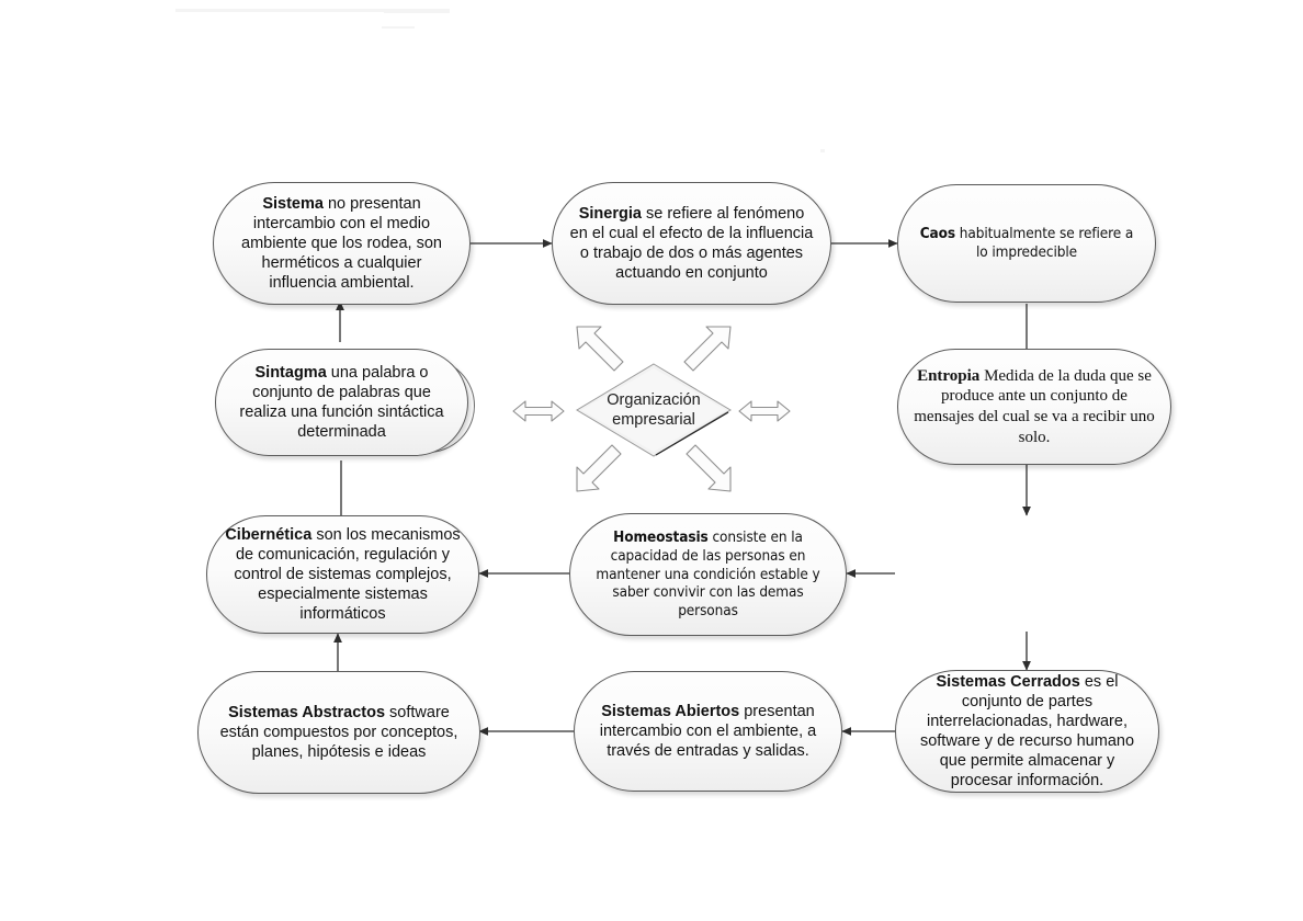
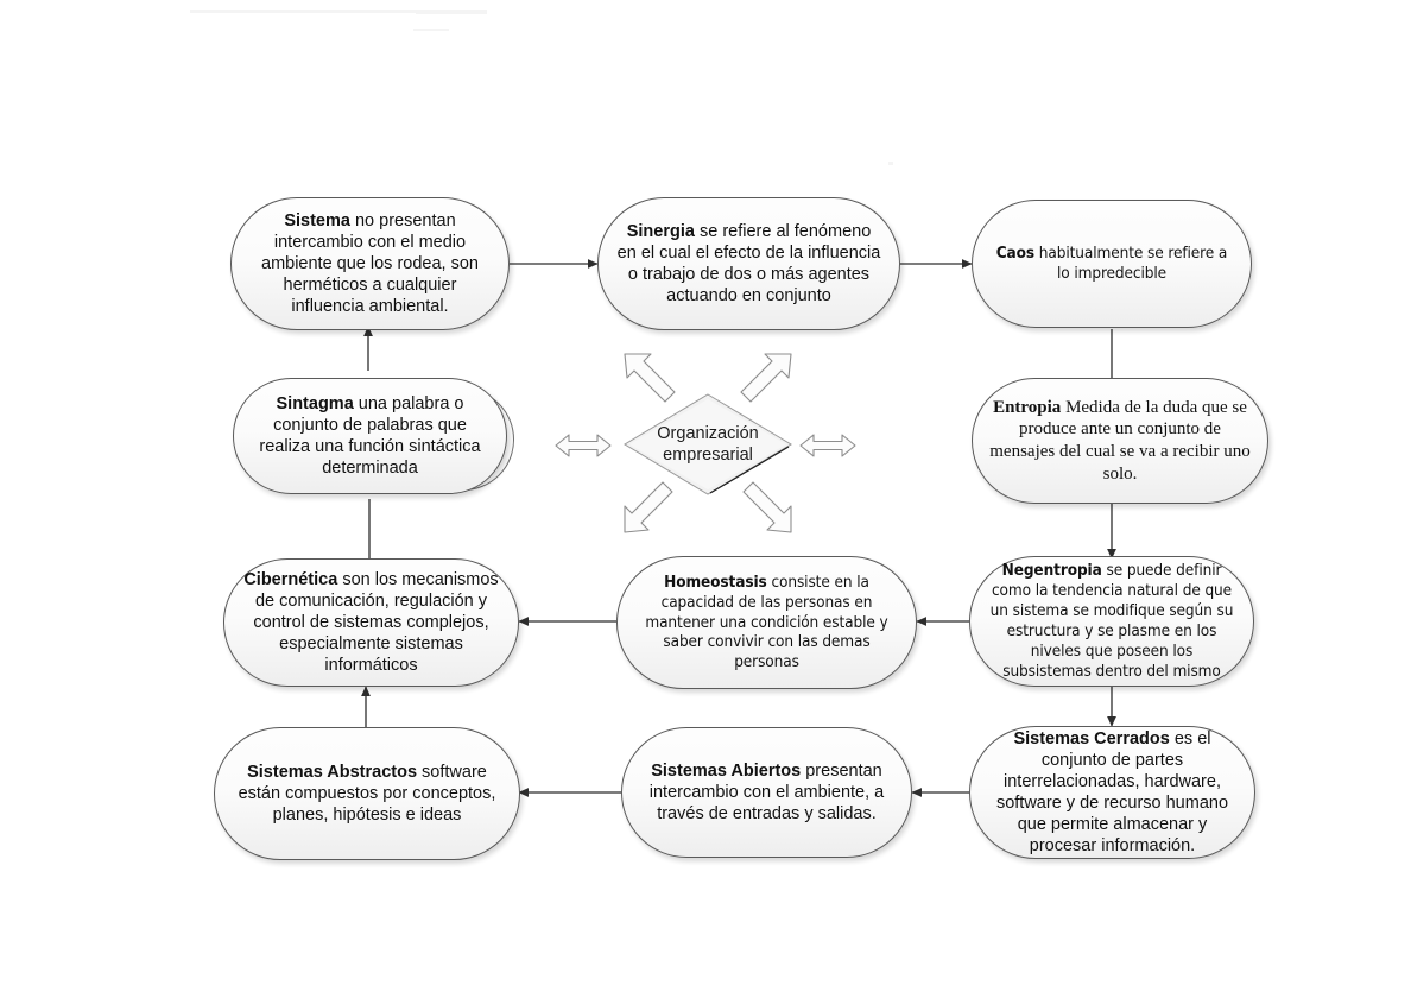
  Sistema no presentan intercambio con el medio ambiente que los rodea, son herméticos a cualquier influencia ambiental.
  Sinergia se refiere al fenómeno en el cual el efecto de la influencia o trabajo de dos o más agentes actuando en conjunto
  Caos habitualmente se refiere a lo impredecible
  Sintagma una palabra o conjunto de palabras que realiza una función sintáctica determinada
  Entropia Medida de la duda que se produce ante un conjunto de mensajes del cual se va a recibir uno solo.
  Cibernética son los mecanismos de comunicación, regulación y control de sistemas complejos, especialmente sistemas informáticos
  Homeostasis consiste en la capacidad de las personas en mantener una condición estable y saber convivir con las demas personas
+ Negentropia se puede definir como la tendencia natural de que un sistema se modifique según su estructura y se plasme en los niveles que poseen los subsistemas dentro del mismo
  Sistemas Abstractos software están compuestos por conceptos, planes, hipótesis e ideas
  Sistemas Abiertos presentan intercambio con el ambiente, a través de entradas y salidas.
  Sistemas Cerrados es el conjunto de partes interrelacionadas, hardware, software y de recurso humano que permite almacenar y procesar información.
  Organización
  empresarial
